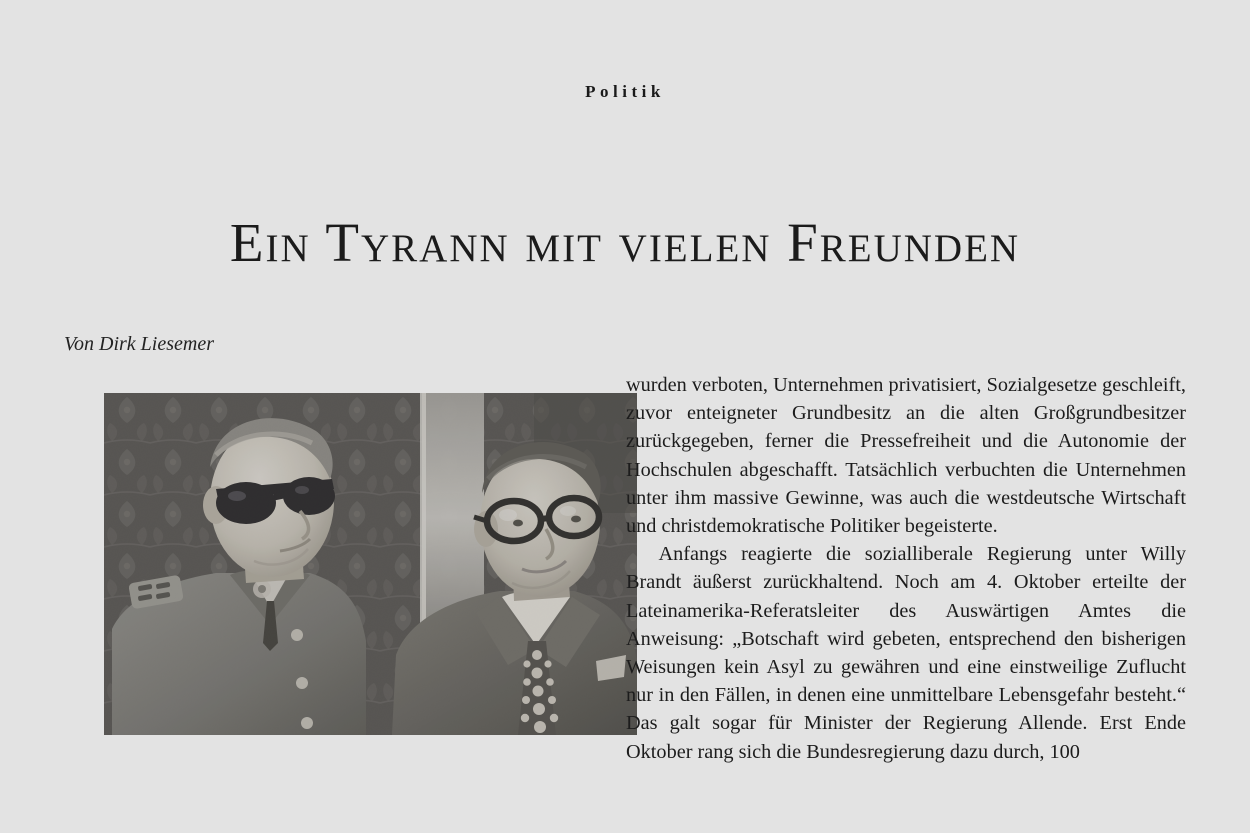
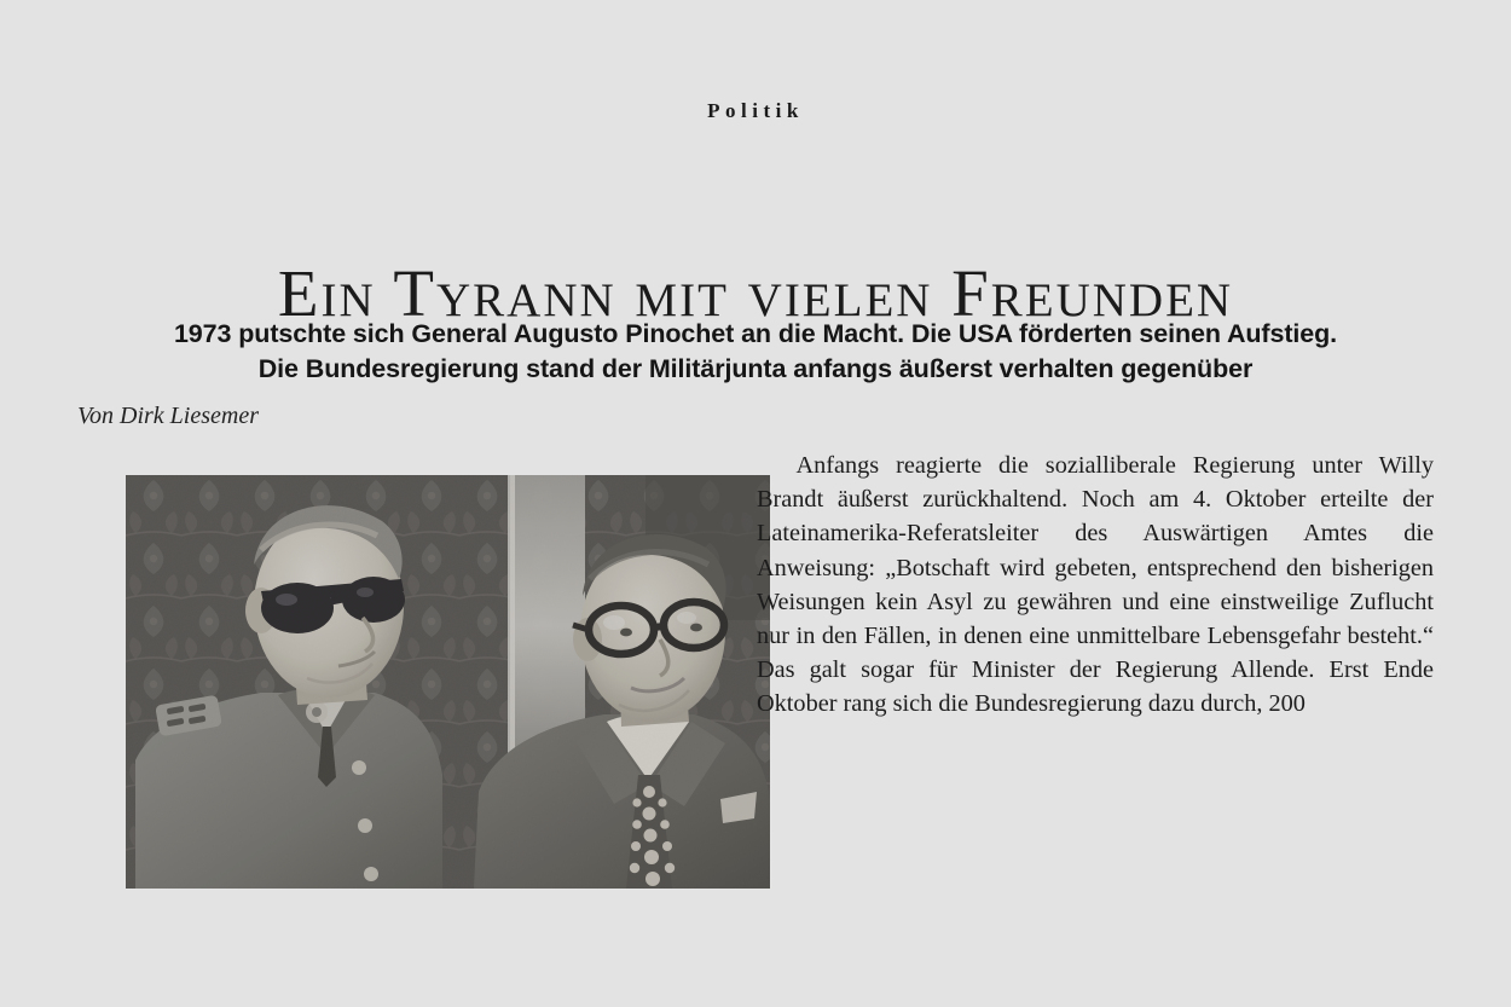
  Politik
  Ein Tyrann mit vielen Freunden
+ 1973 putschte sich General Augusto Pinochet an die Macht. Die USA förderten seinen Aufstieg.
+ Die Bundesregierung stand der Militärjunta anfangs äußerst verhalten gegenüber
  Von Dirk Liesemer
- wurden verboten, Unternehmen privatisiert, Sozialgesetze geschleift, zuvor enteigneter Grundbesitz an die alten Großgrundbesitzer zurückgegeben, ferner die Pressefreiheit und die Autonomie der Hochschulen abgeschafft. Tatsächlich verbuchten die Unternehmen unter ihm massive Gewinne, was auch die westdeutsche Wirtschaft und christdemokratische Politiker begeisterte.
- Anfangs reagierte die sozialliberale Regierung unter Willy Brandt äußerst zurückhaltend. Noch am 4. Oktober erteilte der Lateinamerika-Referatsleiter des Auswärtigen Amtes die Anweisung: „Botschaft wird gebeten, entsprechend den bisherigen Weisungen kein Asyl zu gewähren und eine einstweilige Zuflucht nur in den Fällen, in denen eine unmittelbare Lebensgefahr besteht.“ Das galt sogar für Minister der Regierung Allende. Erst Ende Oktober rang sich die Bundesregierung dazu durch, 100
+ Anfangs reagierte die sozialliberale Regierung unter Willy Brandt äußerst zurückhaltend. Noch am 4. Oktober erteilte der Lateinamerika-Referatsleiter des Auswärtigen Amtes die Anweisung: „Botschaft wird gebeten, entsprechend den bisherigen Weisungen kein Asyl zu gewähren und eine einstweilige Zuflucht nur in den Fällen, in denen eine unmittelbare Lebensgefahr besteht.“ Das galt sogar für Minister der Regierung Allende. Erst Ende Oktober rang sich die Bundesregierung dazu durch, 200
